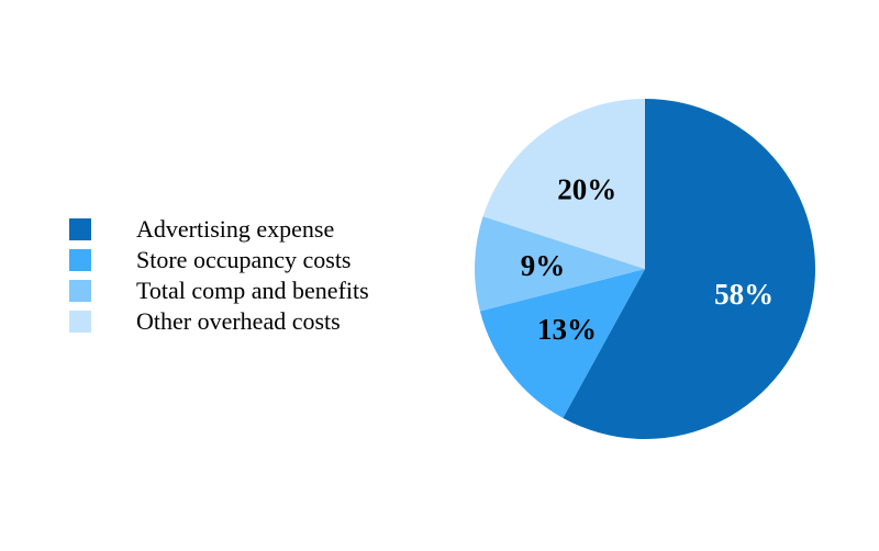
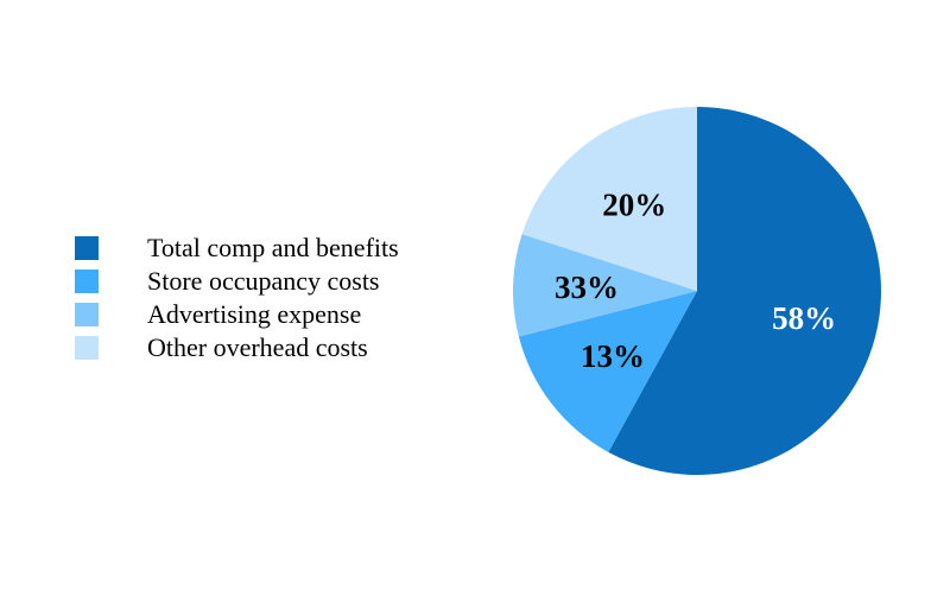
- Advertising expense
+ Total comp and benefits
  Store occupancy costs
- Total comp and benefits
+ Advertising expense
  Other overhead costs
  58%
  13%
- 9%
+ 33%
  20%
